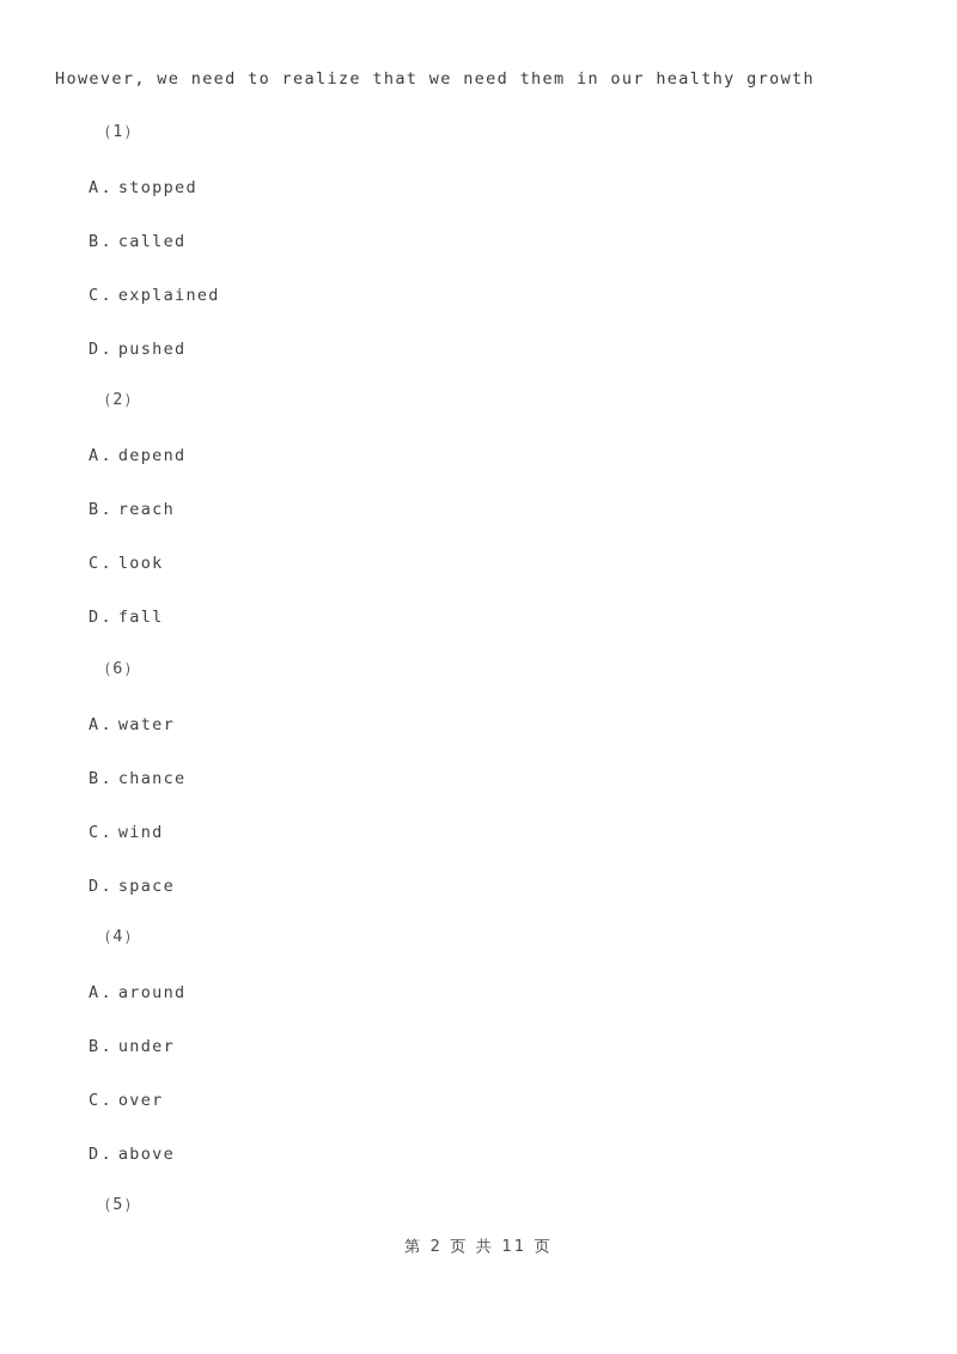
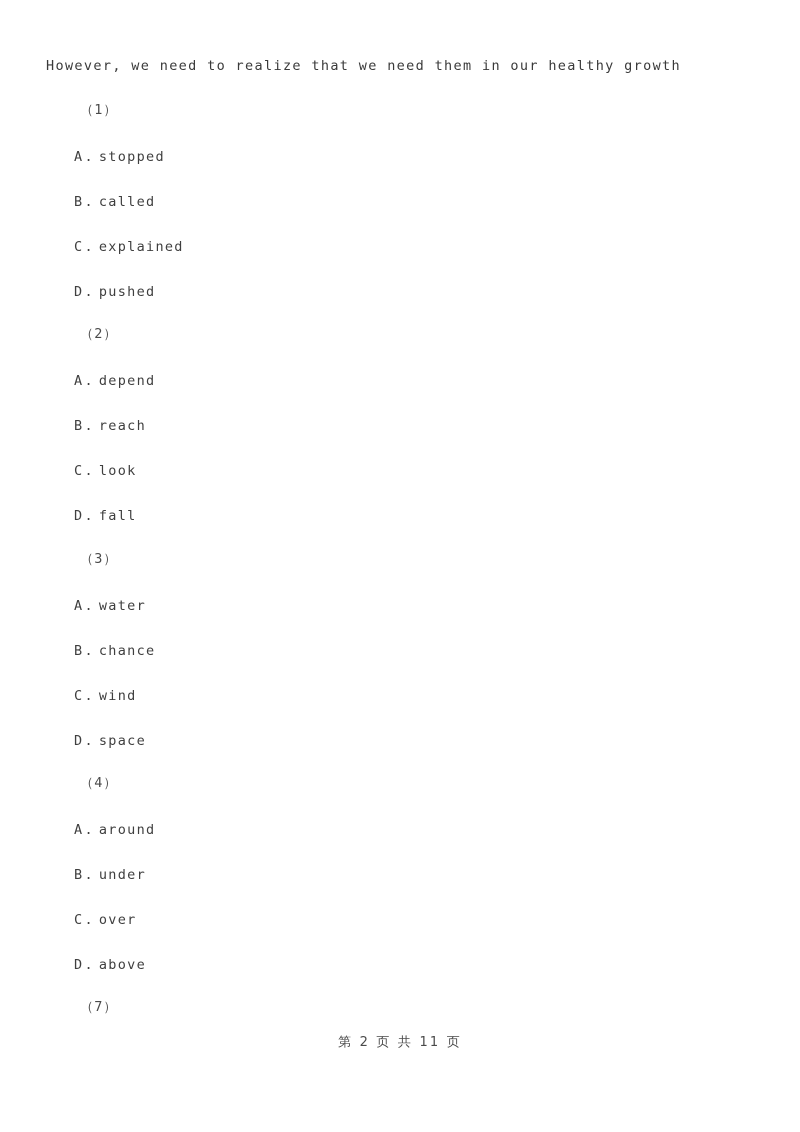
  However, we need to realize that we need them in our healthy growth
  （1）
  A. stopped
  B. called
  C. explained
  D. pushed
  （2）
  A. depend
  B. reach
  C. look
  D. fall
- （6）
+ （3）
  A. water
  B. chance
  C. wind
  D. space
  （4）
  A. around
  B. under
  C. over
  D. above
- （5）
+ （7）
  第 2 页 共 11 页
